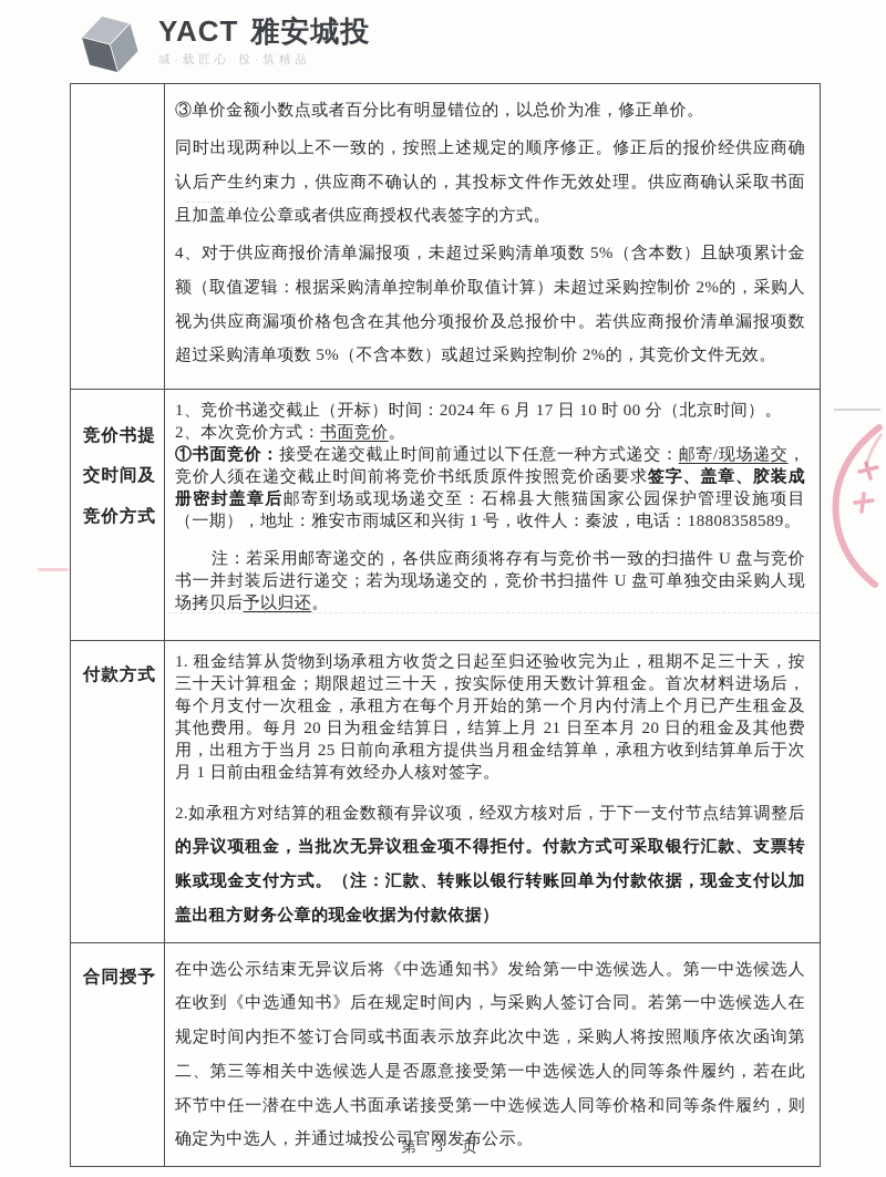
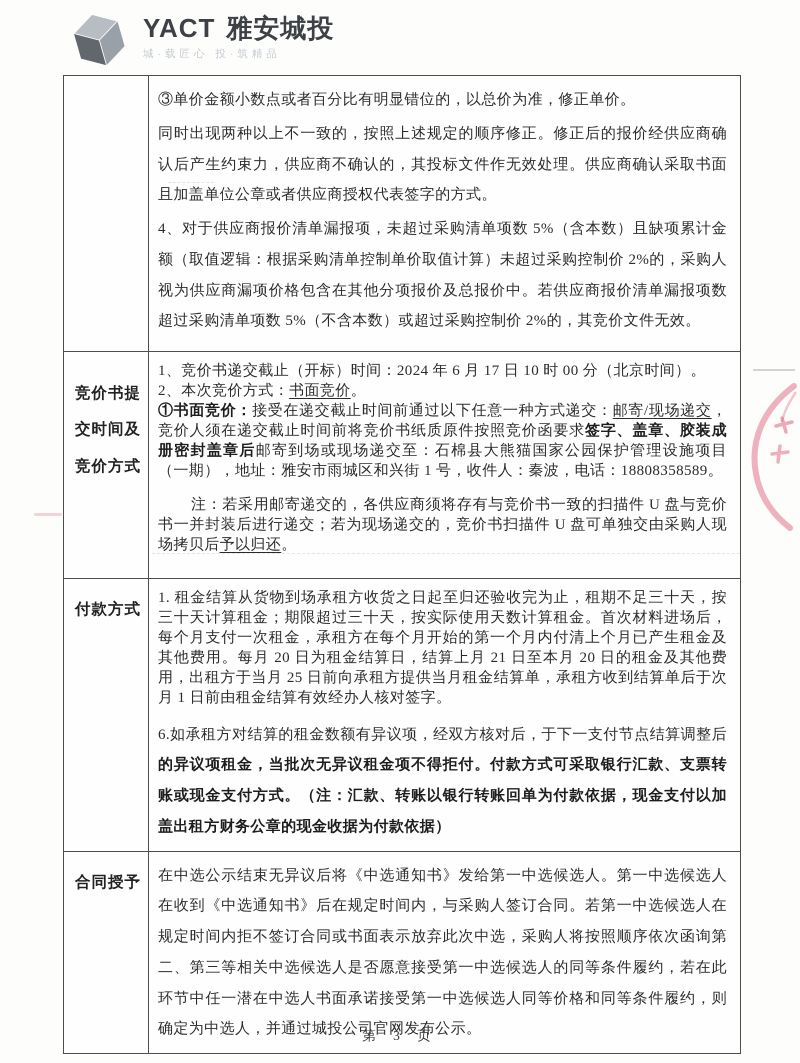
  YACT
  雅安城投
  城·载匠心 投·筑精品
  ③单价金额小数点或者百分比有明显错位的，以总价为准，修正单价。
  同时出现两种以上不一致的，按照上述规定的顺序修正。修正后的报价经供应商确认后产生约束力，供应商不确认的，其投标文件作无效处理。供应商确认采取书面且加盖单位公章或者供应商授权代表签字的方式。
  4、对于供应商报价清单漏报项，未超过采购清单项数 5%（含本数）且缺项累计金额（取值逻辑：根据采购清单控制单价取值计算）未超过采购控制价 2%的，采购人视为供应商漏项价格包含在其他分项报价及总报价中。若供应商报价清单漏报项数超过采购清单项数 5%（不含本数）或超过采购控制价 2%的，其竞价文件无效。
  竞价书提交时间及竞价方式
  1、竞价书递交截止（开标）时间：2024 年 6 月 17 日 10 时 00 分（北京时间）。
  2、本次竞价方式：书面竞价。
  ①书面竞价：接受在递交截止时间前通过以下任意一种方式递交：邮寄/现场递交，竞价人须在递交截止时间前将竞价书纸质原件按照竞价函要求签字、盖章、胶装成册密封盖章后邮寄到场或现场递交至：石棉县大熊猫国家公园保护管理设施项目（一期），地址：雅安市雨城区和兴街 1 号，收件人：秦波，电话：18808358589。
  注：若采用邮寄递交的，各供应商须将存有与竞价书一致的扫描件 U 盘与竞价书一并封装后进行递交；若为现场递交的，竞价书扫描件 U 盘可单独交由采购人现场拷贝后予以归还。
  付款方式
  1. 租金结算从货物到场承租方收货之日起至归还验收完为止，租期不足三十天，按三十天计算租金；期限超过三十天，按实际使用天数计算租金。首次材料进场后，每个月支付一次租金，承租方在每个月开始的第一个月内付清上个月已产生租金及其他费用。每月 20 日为租金结算日，结算上月 21 日至本月 20 日的租金及其他费用，出租方于当月 25 日前向承租方提供当月租金结算单，承租方收到结算单后于次月 1 日前由租金结算有效经办人核对签字。
- 2.如承租方对结算的租金数额有异议项，经双方核对后，于下一支付节点结算调整后的异议项租金，当批次无异议租金项不得拒付。付款方式可采取银行汇款、支票转账或现金支付方式。（注：汇款、转账以银行转账回单为付款依据，现金支付以加盖出租方财务公章的现金收据为付款依据）
+ 6.如承租方对结算的租金数额有异议项，经双方核对后，于下一支付节点结算调整后的异议项租金，当批次无异议租金项不得拒付。付款方式可采取银行汇款、支票转账或现金支付方式。（注：汇款、转账以银行转账回单为付款依据，现金支付以加盖出租方财务公章的现金收据为付款依据）
  合同授予
  在中选公示结束无异议后将《中选通知书》发给第一中选候选人。第一中选候选人在收到《中选通知书》后在规定时间内，与采购人签订合同。若第一中选候选人在规定时间内拒不签订合同或书面表示放弃此次中选，采购人将按照顺序依次函询第二、第三等相关中选候选人是否愿意接受第一中选候选人的同等条件履约，若在此环节中任一潜在中选人书面承诺接受第一中选候选人同等价格和同等条件履约，则确定为中选人，并通过城投公司官网发布公示。
  第 3 页
